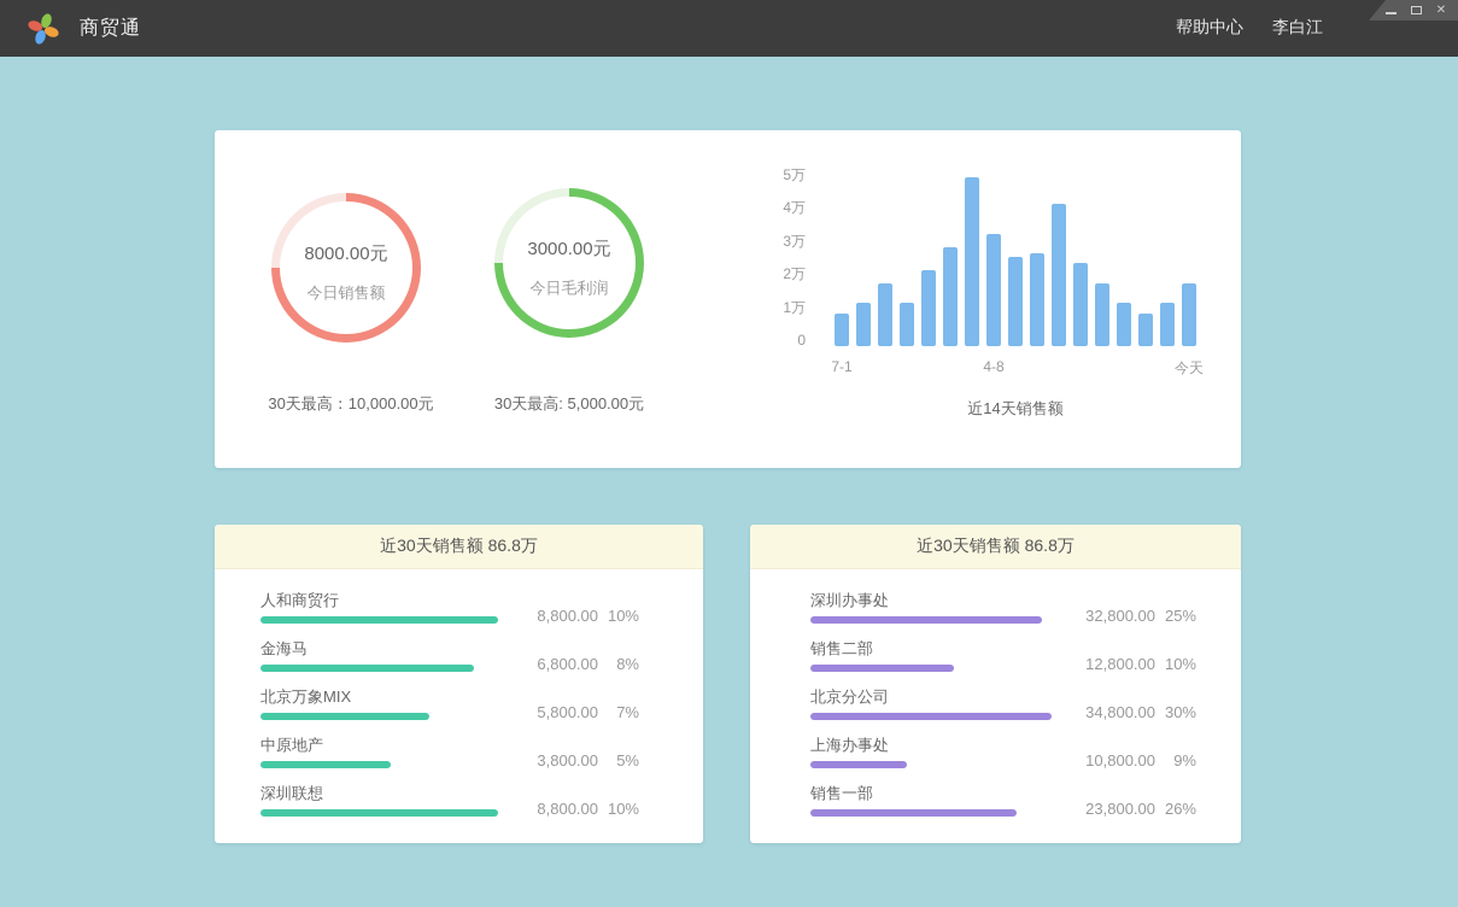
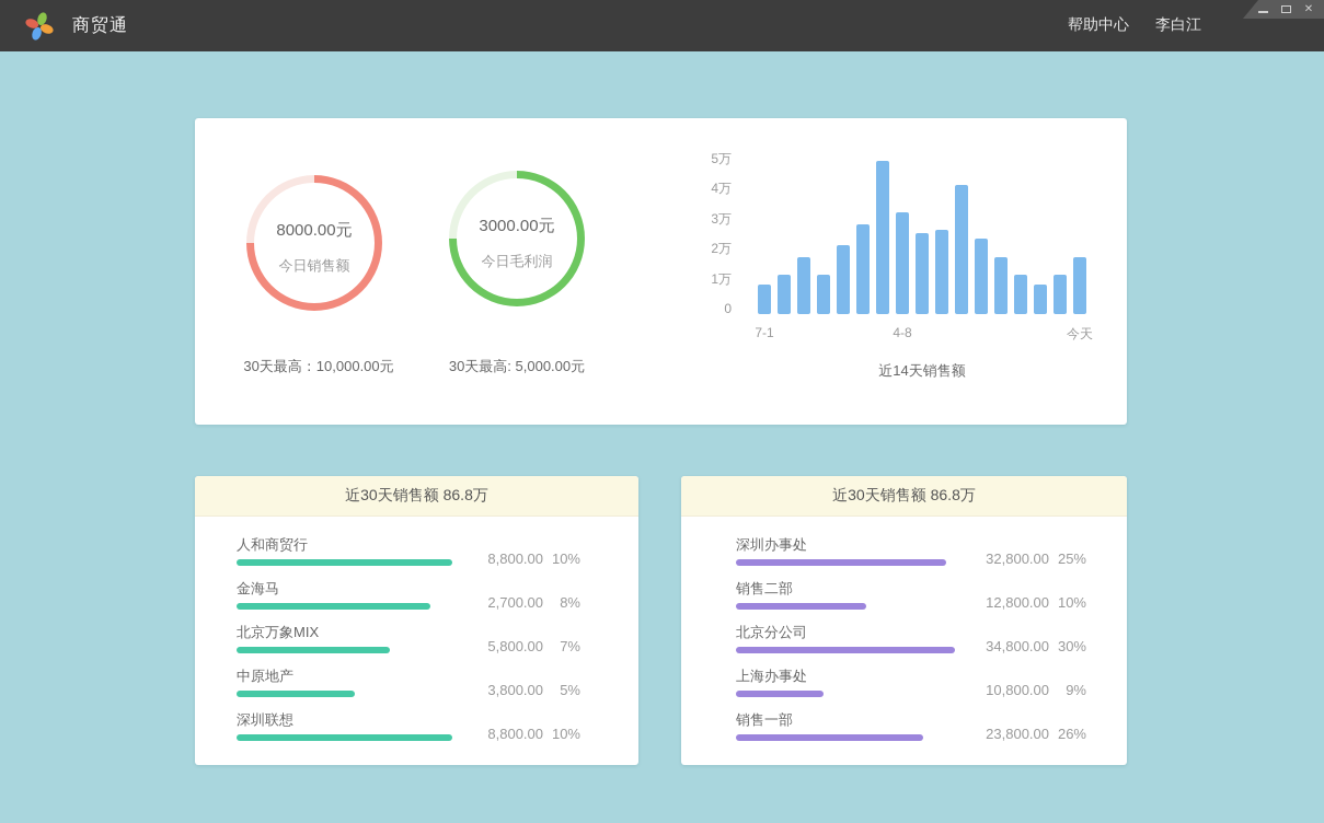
  商贸通
  帮助中心
  李白江
  ✕
  8000.00元
  今日销售额
  3000.00元
  今日毛利润
  30天最高：10,000.00元
  30天最高: 5,000.00元
  0
  1万
  2万
  3万
  4万
  5万
  7-1
  4-8
  今天
  近14天销售额
  近30天销售额 86.8万
  人和商贸行
  8,800.00
  10%
  金海马
- 6,800.00
+ 2,700.00
  8%
  北京万象MIX
  5,800.00
  7%
  中原地产
  3,800.00
  5%
  深圳联想
  8,800.00
  10%
  近30天销售额 86.8万
  深圳办事处
  32,800.00
  25%
  销售二部
  12,800.00
  10%
  北京分公司
  34,800.00
  30%
  上海办事处
  10,800.00
  9%
  销售一部
  23,800.00
  26%
